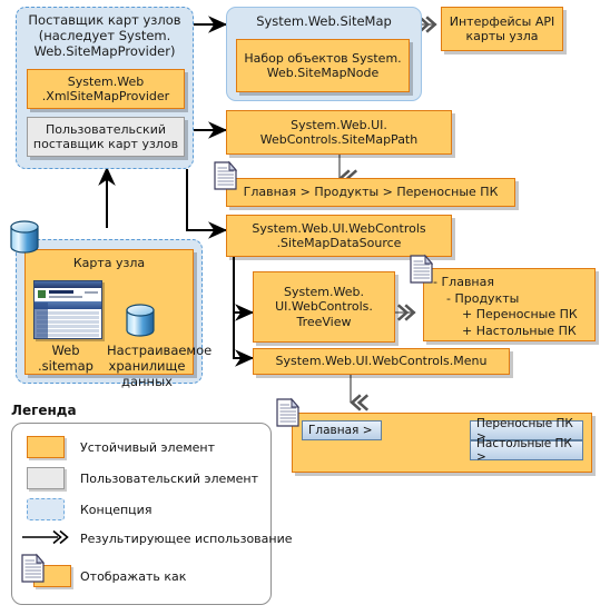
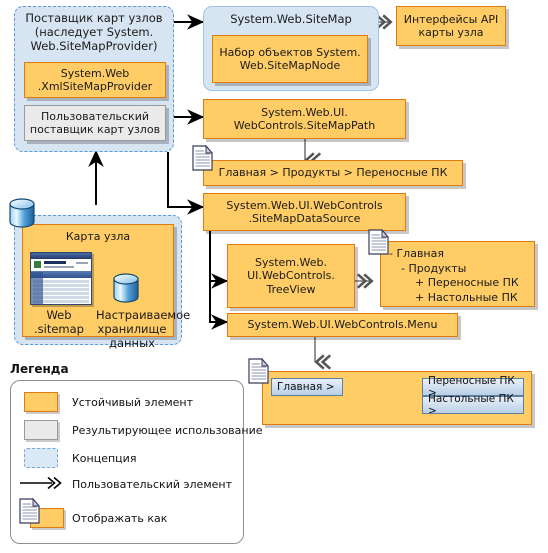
  Поставщик карт узлов
  (наследует System.
  Web.SiteMapProvider)
  System.Web
  .XmlSiteMapProvider
  Пользовательский
  поставщик карт узлов
  System.Web.SiteMap
  Набор объектов System.
  Web.SiteMapNode
  Интерфейсы API
  карты узла
  System.Web.UI.
  WebControls.SiteMapPath
  Главная > Продукты > Переносные ПК
  System.Web.UI.WebControls
  .SiteMapDataSource
  System.Web.
  UI.WebControls.
  TreeView
  - Главная
  - Продукты
  + Переносные ПК
  + Настольные ПК
  System.Web.UI.WebControls.Menu
  Главная >
  Переносные ПК >
  Настольные ПК >
  Карта узла
  Web
  .sitemap
  Настраиваемое
  хранилище
  данных
  Легенда
  Устойчивый элемент
- Пользовательский элемент
+ Результирующее использование
  Концепция
- Результирующее использование
+ Пользовательский элемент
  Отображать как
